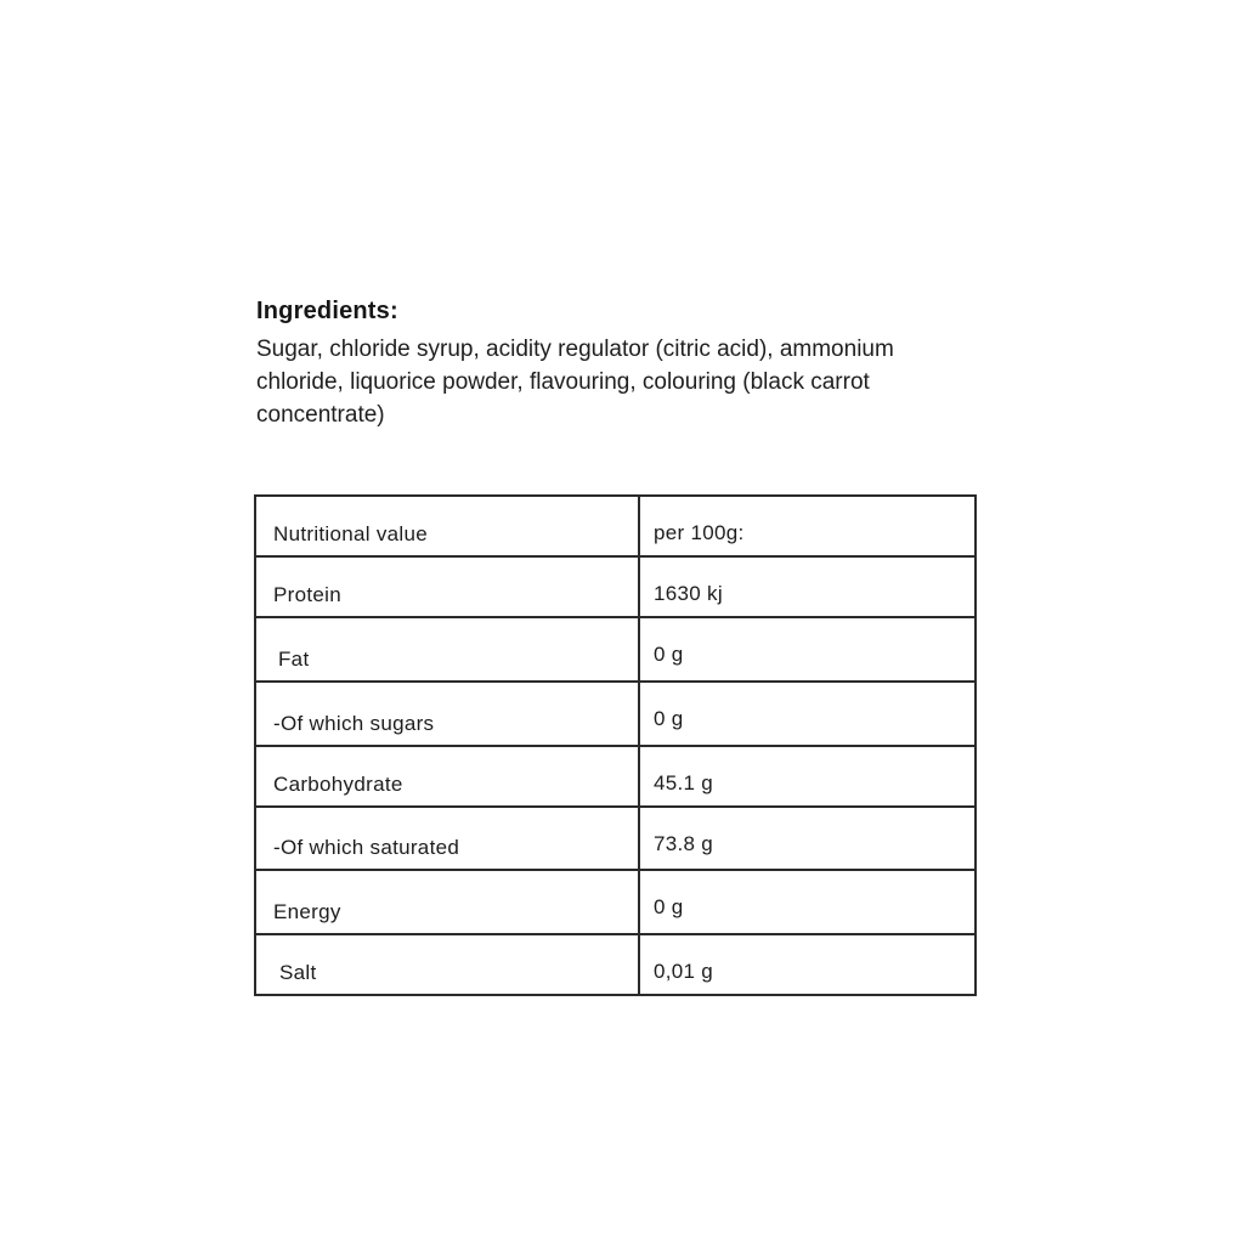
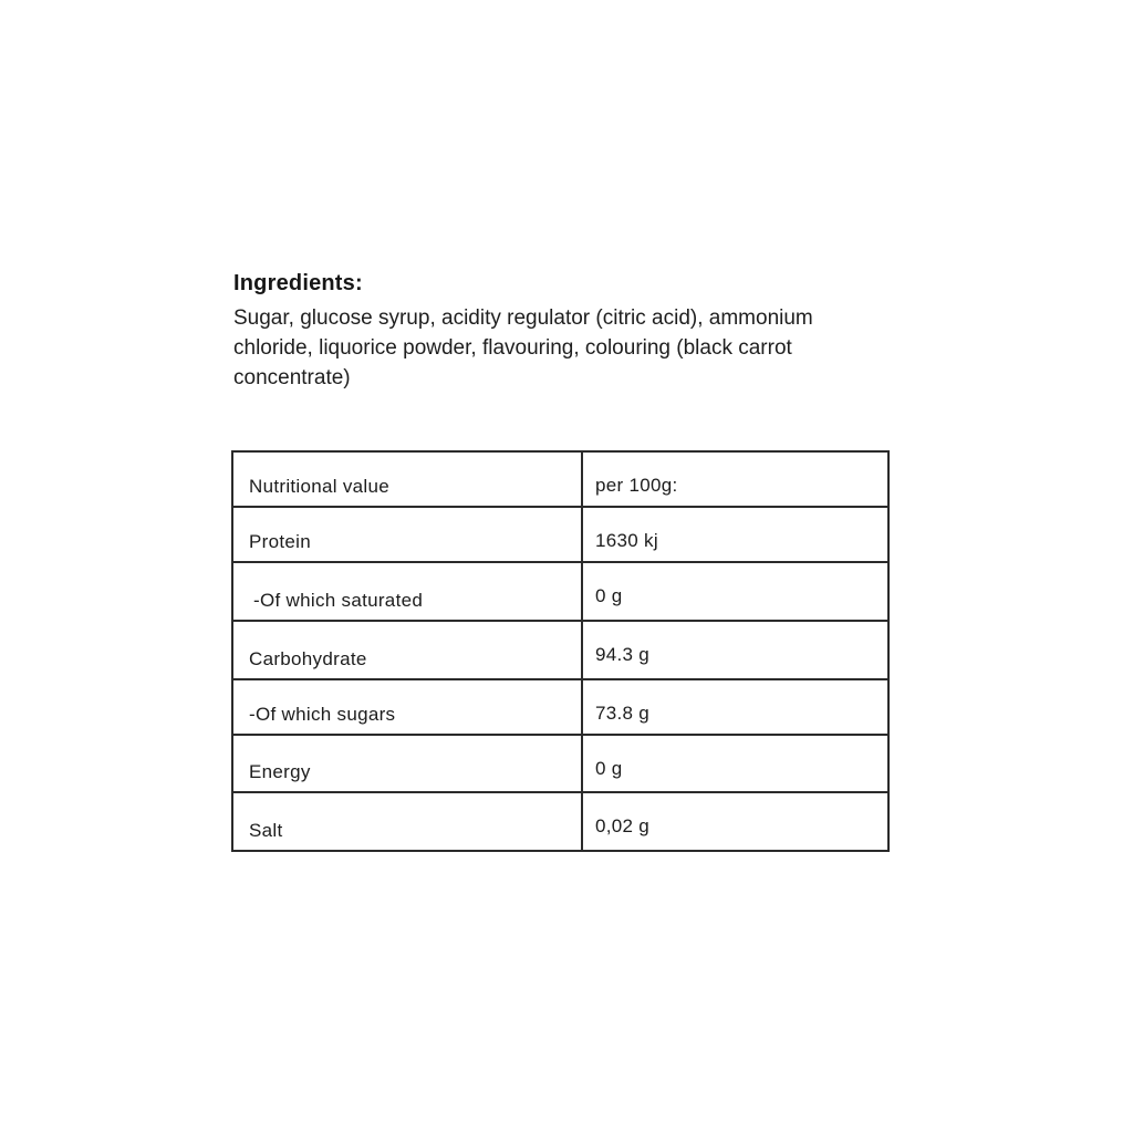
  Ingredients:
- Sugar, chloride syrup, acidity regulator (citric acid), ammonium
+ Sugar, glucose syrup, acidity regulator (citric acid), ammonium
  chloride, liquorice powder, flavouring, colouring (black carrot
  concentrate)
  Nutritional value	per 100g:
  Protein	1630 kj
- Fat	0 g
- -Of which sugars	0 g
+ -Of which saturated	0 g
- Carbohydrate	45.1 g
+ Carbohydrate	94.3 g
- -Of which saturated	73.8 g
+ -Of which sugars	73.8 g
  Energy	0 g
- Salt	0,01 g
+ Salt	0,02 g
